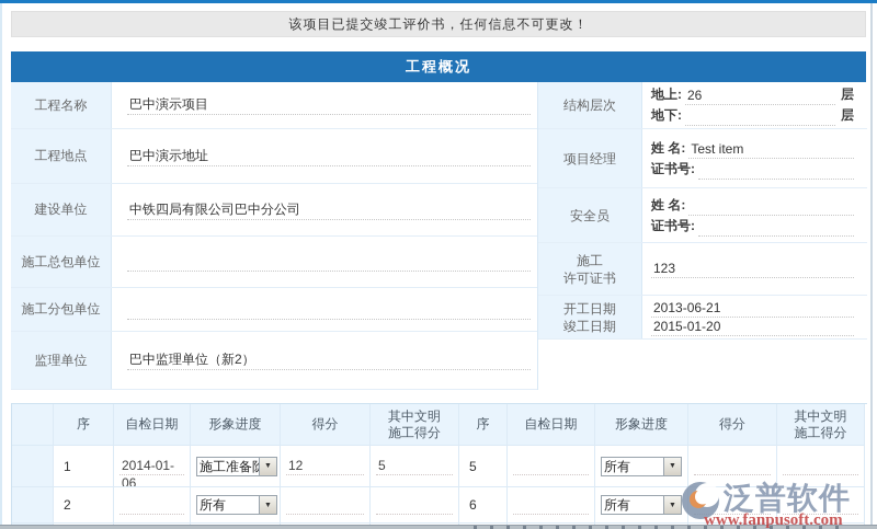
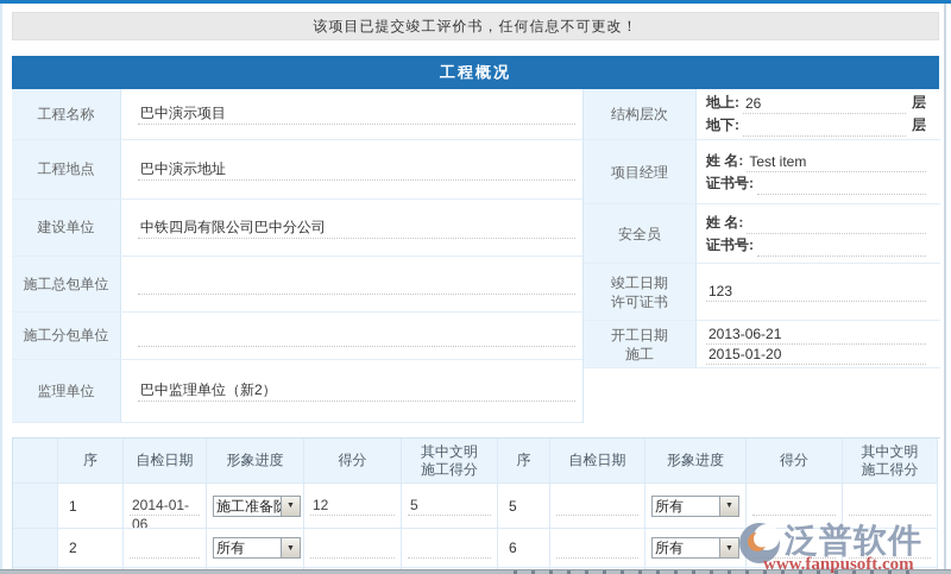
  该项目已提交竣工评价书，任何信息不可更改！
  工程概况
  工程名称
  巴中演示项目
  工程地点
  巴中演示地址
  建设单位
  中铁四局有限公司巴中分公司
  施工总包单位
  施工分包单位
  监理单位
  巴中监理单位（新2）
  结构层次
  地上:
  26
  层
  地下:
  层
  项目经理
  姓 名:
  Test item
  证书号:
  安全员
  姓 名:
  证书号:
- 施工
+ 竣工日期
  许可证书
  123
  开工日期
- 竣工日期
+ 施工
  2013-06-21
  2015-01-20
  序
  自检日期
  形象进度
  得分
  其中文明
  施工得分
  序
  自检日期
  形象进度
  得分
  其中文明
  施工得分
  1
  2014-01-06
  12
  5
  5
  所有
  2
  所有
  6
  所有
  泛普软件
  www.fanpusoft.com
